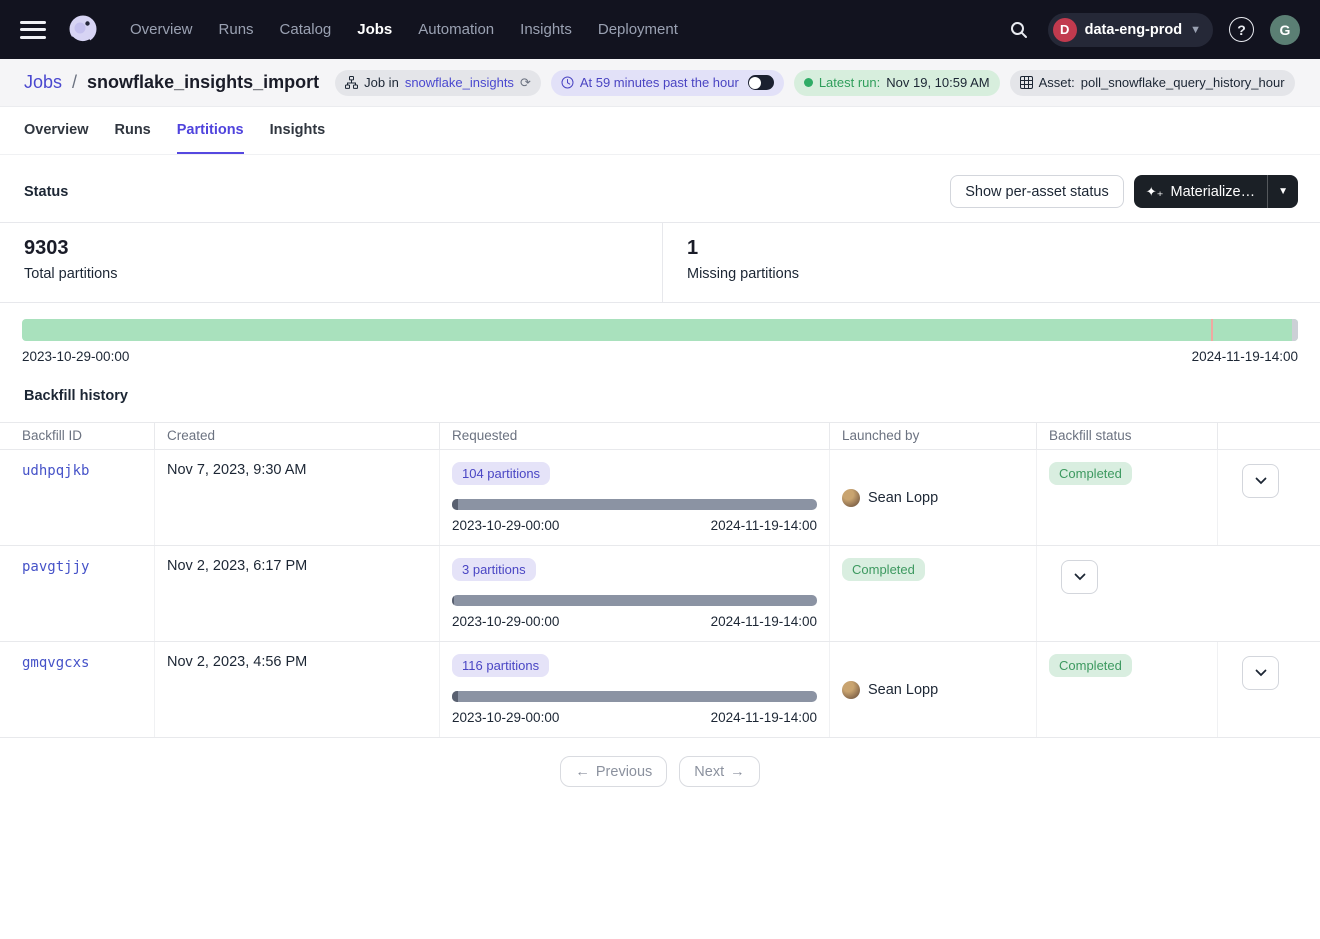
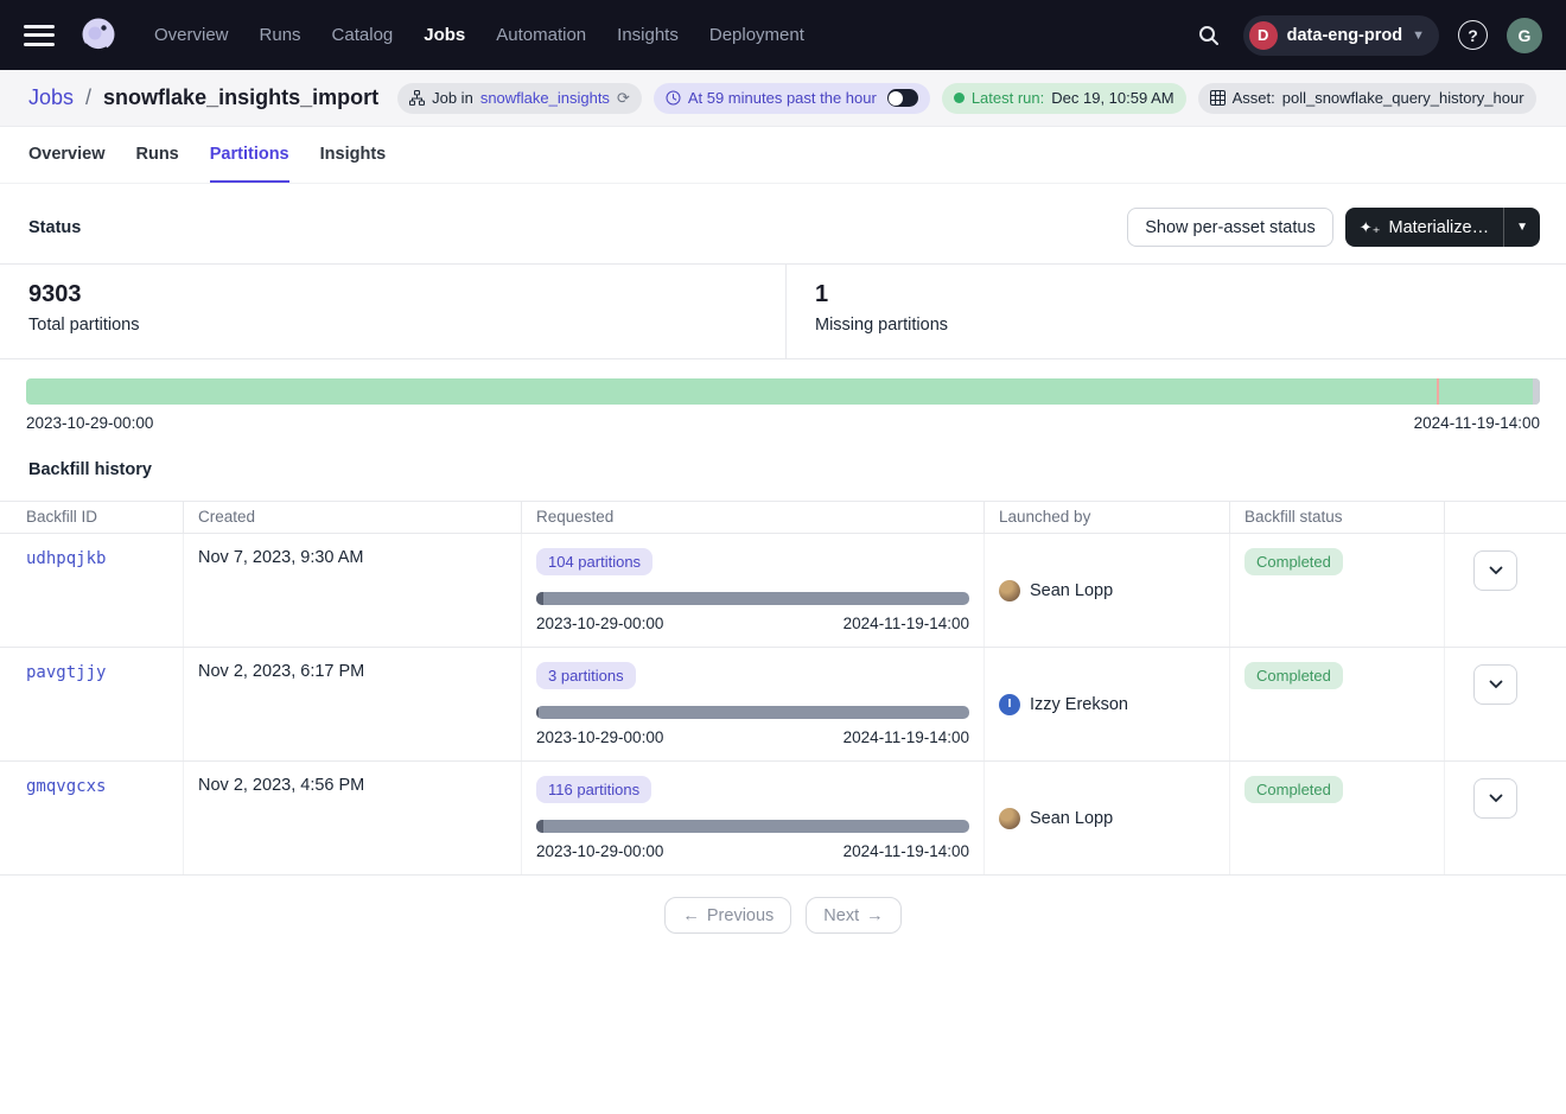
  Overview
  Runs
  Catalog
  Jobs
  Automation
  Insights
  Deployment
  D
  data-eng-prod
  ▼
  ?
  G
  Jobs
  /
  snowflake_insights_import
  Job in
  snowflake_insights
  ⟳
  At 59 minutes past the hour
  Latest run:
- Nov 19, 10:59 AM
+ Dec 19, 10:59 AM
  Asset:
  poll_snowflake_query_history_hour
  Overview
  Runs
  Partitions
  Insights
  Status
  Show per-asset status
  ✦₊
  Materialize…
  ▼
  9303
  Total partitions
  1
  Missing partitions
  2023-10-29-00:00
  2024-11-19-14:00
  Backfill history
  Backfill ID
  Created
  Requested
  Launched by
  Backfill status
  udhpqjkb
  Nov 7, 2023, 9:30 AM
  104 partitions
  2023-10-29-00:00
  2024-11-19-14:00
  Sean Lopp
  Completed
  pavgtjjy
  Nov 2, 2023, 6:17 PM
  3 partitions
  2023-10-29-00:00
  2024-11-19-14:00
+ I
+ Izzy Erekson
  Completed
  gmqvgcxs
  Nov 2, 2023, 4:56 PM
  116 partitions
  2023-10-29-00:00
  2024-11-19-14:00
  Sean Lopp
  Completed
  ←
  Previous
  Next
  →
